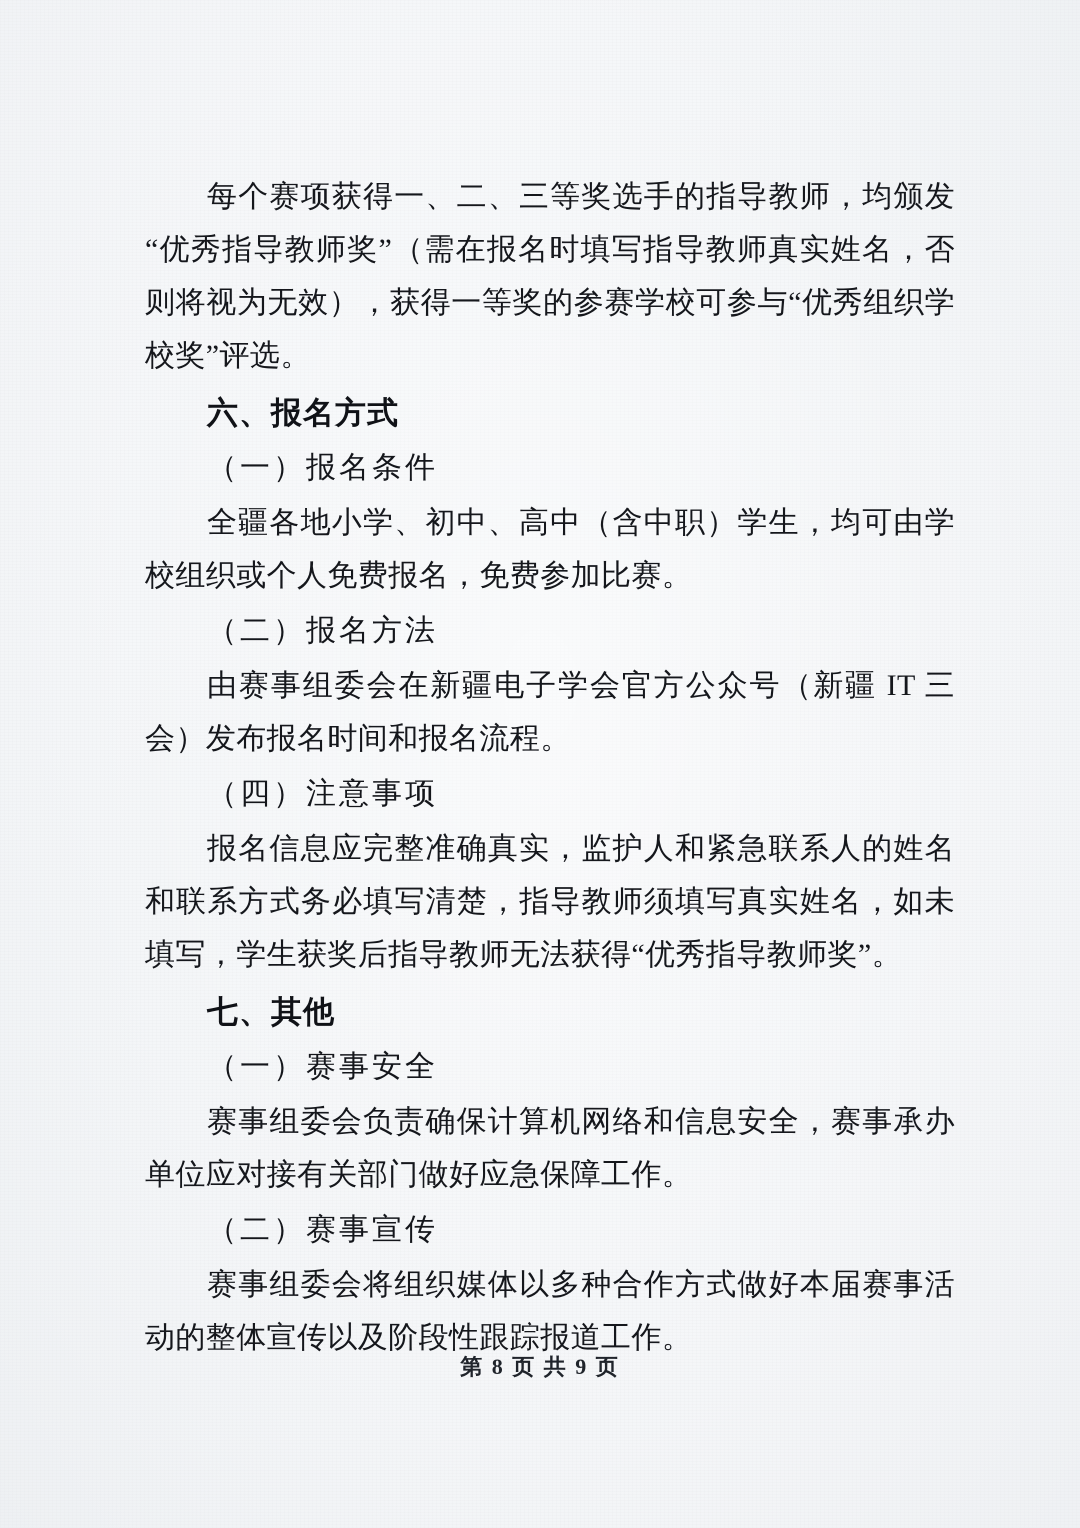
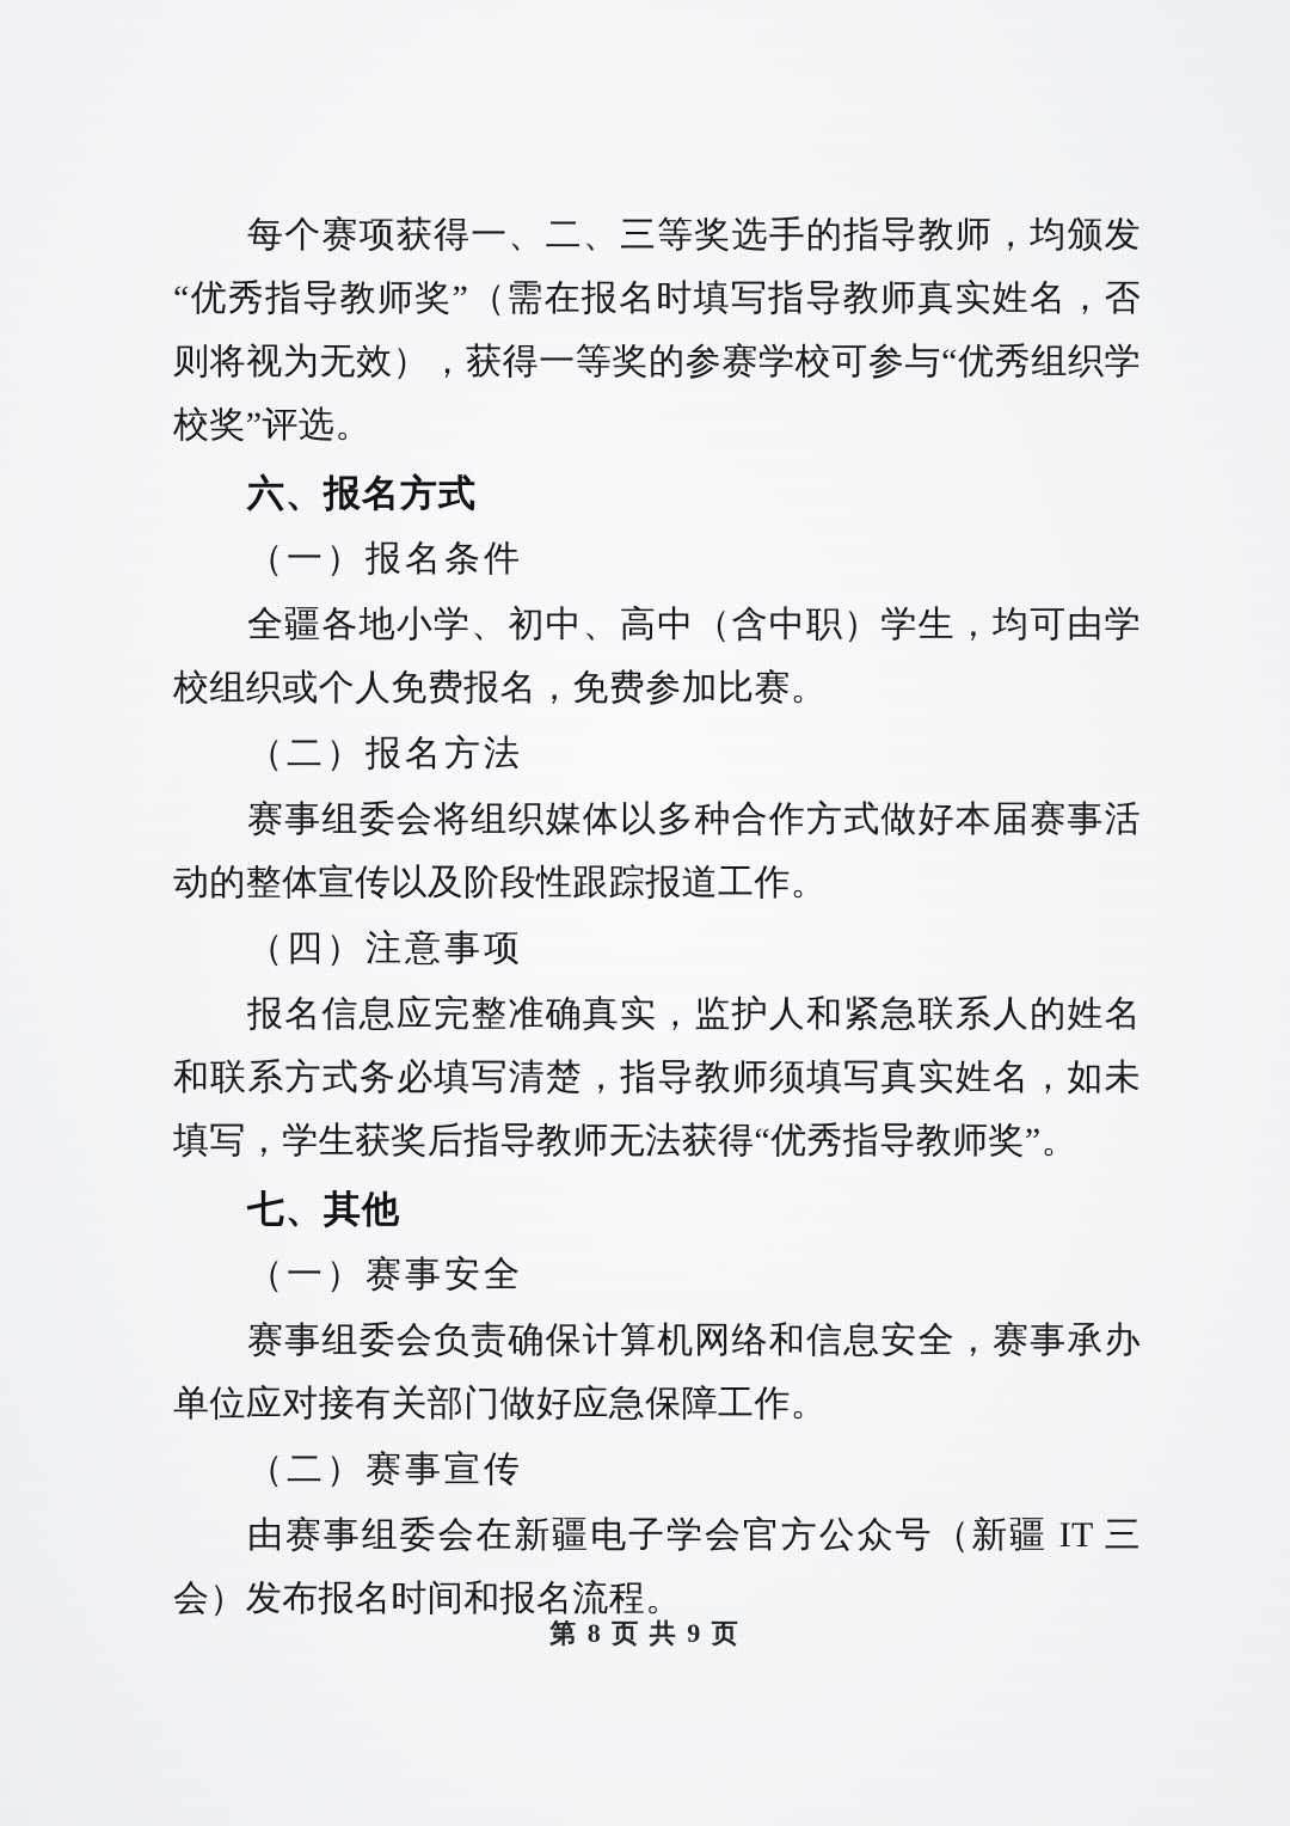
  每个赛项获得一、二、三等奖选手的指导教师，均颁发“优秀指导教师奖”（需在报名时填写指导教师真实姓名，否则将视为无效），获得一等奖的参赛学校可参与“优秀组织学校奖”评选。
  六、报名方式
  （一）报名条件
  全疆各地小学、初中、高中（含中职）学生，均可由学校组织或个人免费报名，免费参加比赛。
  （二）报名方法
- 由赛事组委会在新疆电子学会官方公众号（新疆 IT 三会）发布报名时间和报名流程。
+ 赛事组委会将组织媒体以多种合作方式做好本届赛事活动的整体宣传以及阶段性跟踪报道工作。
  （四）注意事项
  报名信息应完整准确真实，监护人和紧急联系人的姓名和联系方式务必填写清楚，指导教师须填写真实姓名，如未填写，学生获奖后指导教师无法获得“优秀指导教师奖”。
  七、其他
  （一）赛事安全
  赛事组委会负责确保计算机网络和信息安全，赛事承办单位应对接有关部门做好应急保障工作。
  （二）赛事宣传
- 赛事组委会将组织媒体以多种合作方式做好本届赛事活动的整体宣传以及阶段性跟踪报道工作。
+ 由赛事组委会在新疆电子学会官方公众号（新疆 IT 三会）发布报名时间和报名流程。
  第 8 页 共 9 页
